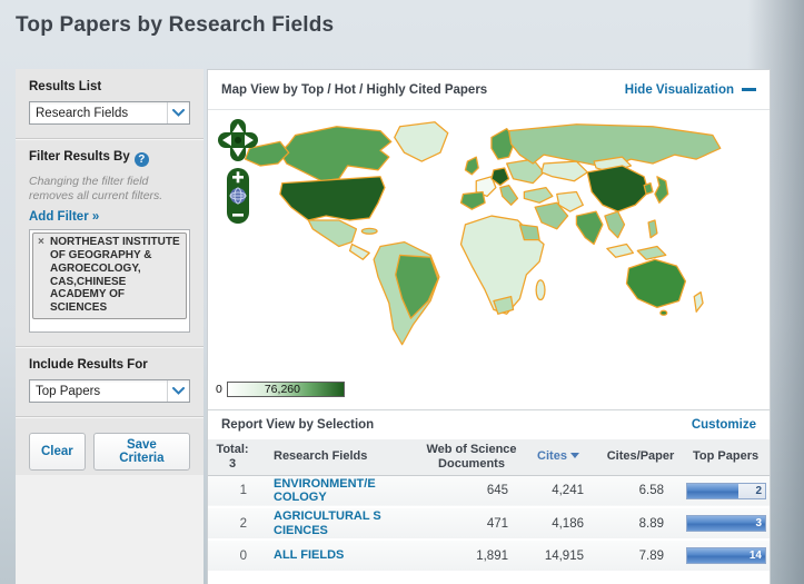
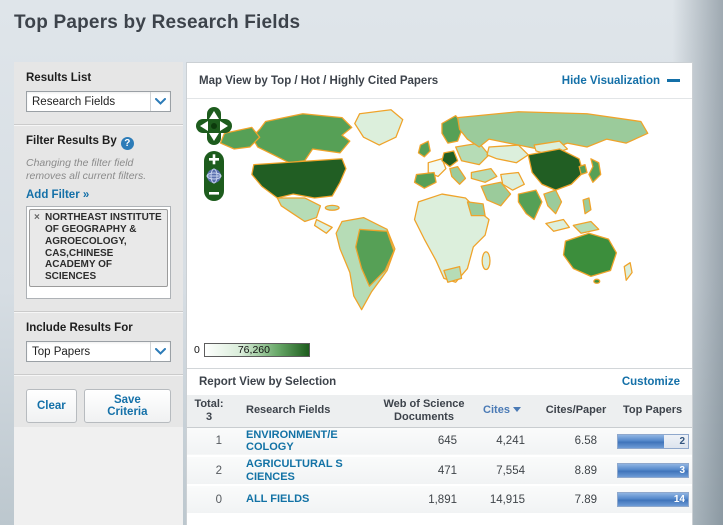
  Top Papers by Research Fields
  Results List
  Research Fields
  Filter Results By ?
  Changing the filter field removes all current filters.
  Add Filter »
  ×
  NORTHEAST INSTITUTE OF GEOGRAPHY & AGROECOLOGY, CAS,CHINESE ACADEMY OF SCIENCES
  Include Results For
  Top Papers
  Clear
  Save Criteria
  Map View by Top / Hot / Highly Cited Papers
  Hide Visualization
  0
  76,260
  Report View by Selection
  Customize
  Total: 3	Research Fields	Web of Science Documents	Cites	Cites/Paper	Top Papers
  1	ENVIRONMENT/ECOLOGY	645	4,241	6.58	2
- 2	AGRICULTURAL SCIENCES	471	4,186	8.89	3
+ 2	AGRICULTURAL SCIENCES	471	7,554	8.89	3
  0	ALL FIELDS	1,891	14,915	7.89	14
